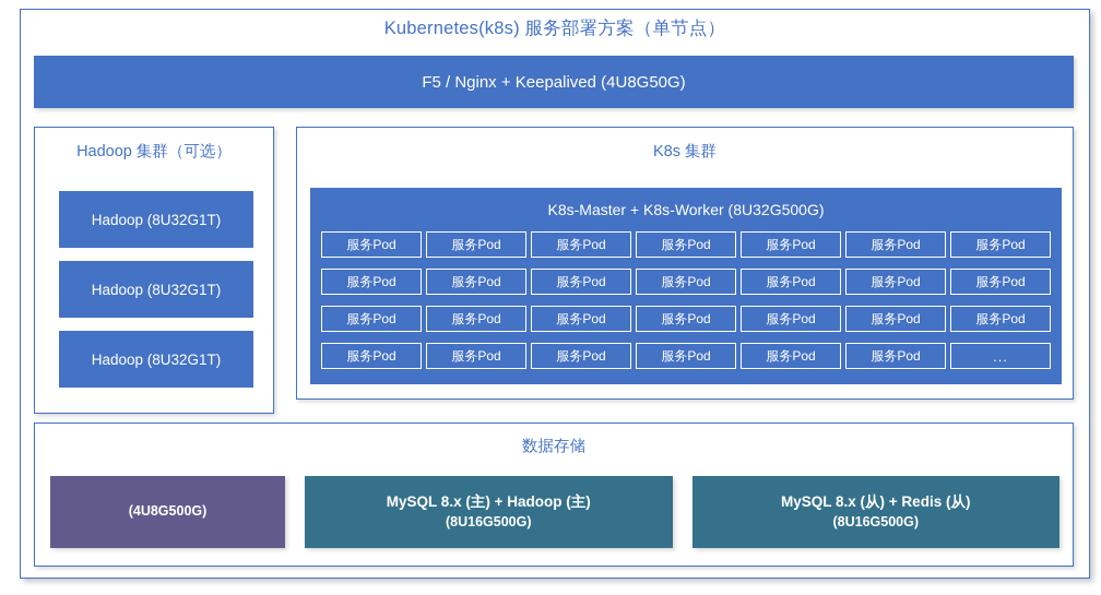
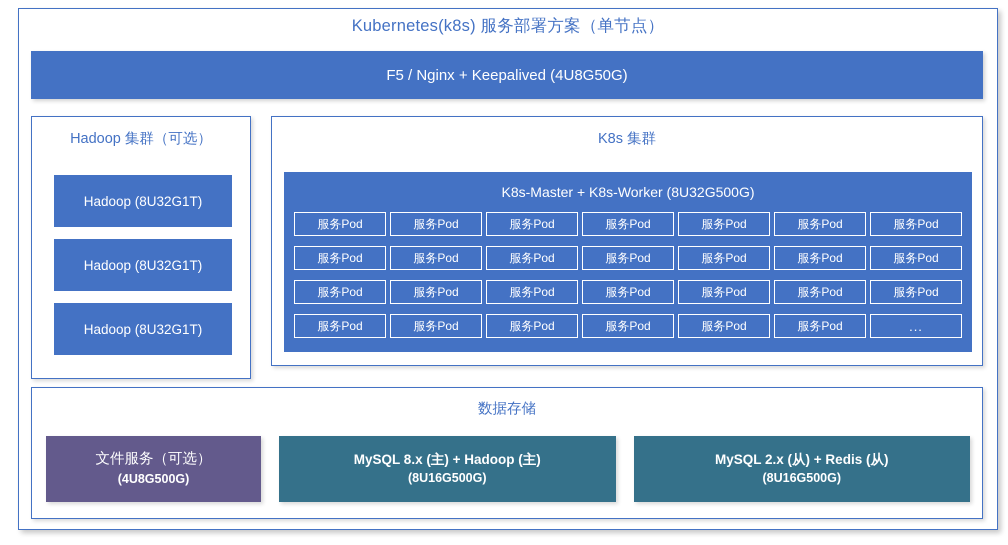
  Kubernetes(k8s) 服务部署方案（单节点）
  F5 / Nginx + Keepalived (4U8G50G)
  Hadoop 集群（可选）
  Hadoop (8U32G1T)
  Hadoop (8U32G1T)
  Hadoop (8U32G1T)
  K8s 集群
  K8s-Master + K8s-Worker (8U32G500G)
  服务Pod
  服务Pod
  服务Pod
  服务Pod
  服务Pod
  服务Pod
  服务Pod
  服务Pod
  服务Pod
  服务Pod
  服务Pod
  服务Pod
  服务Pod
  服务Pod
  服务Pod
  服务Pod
  服务Pod
  服务Pod
  服务Pod
  服务Pod
  服务Pod
  服务Pod
  服务Pod
  服务Pod
  服务Pod
  服务Pod
  服务Pod
  ...
  数据存储
+ 文件服务（可选）
  (4U8G500G)
  MySQL 8.x (主) + Hadoop (主)
  (8U16G500G)
- MySQL 8.x (从) + Redis (从)
+ MySQL 2.x (从) + Redis (从)
  (8U16G500G)
